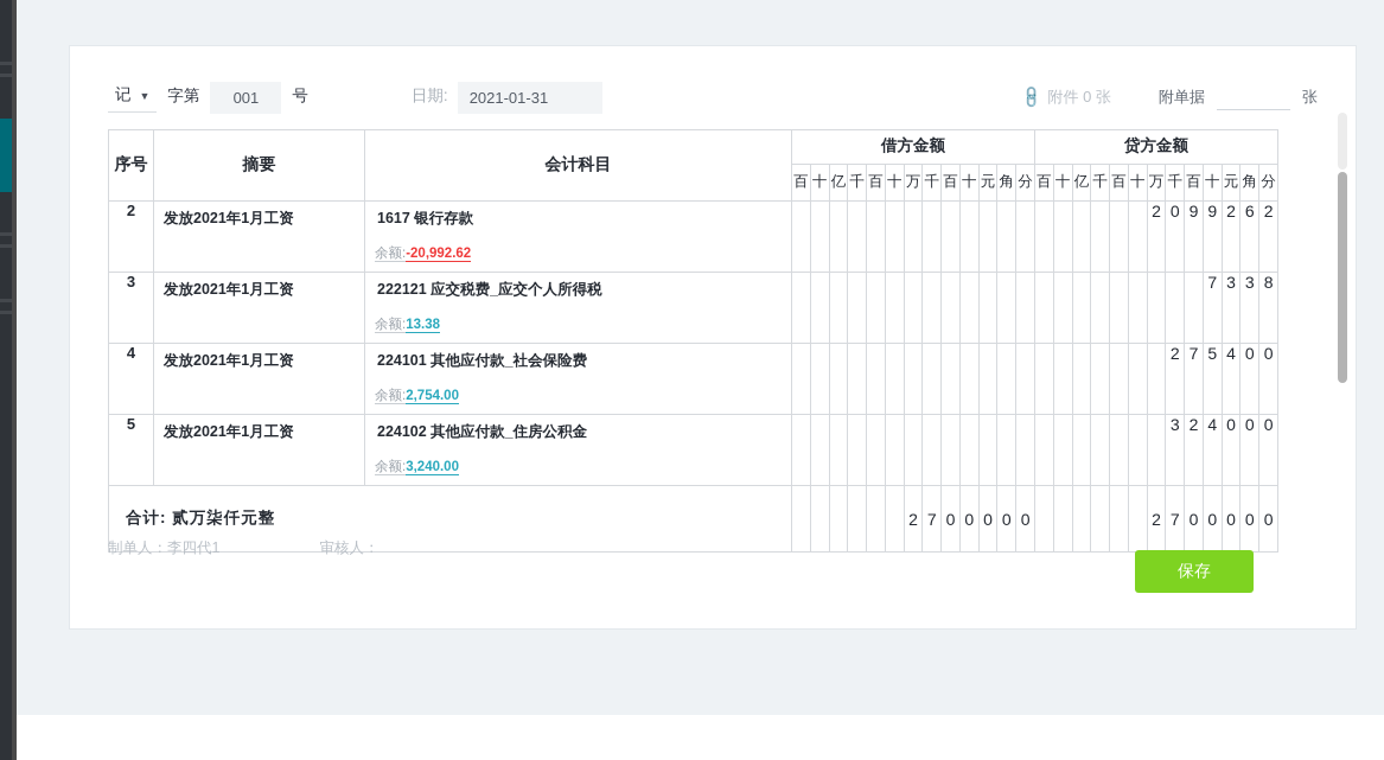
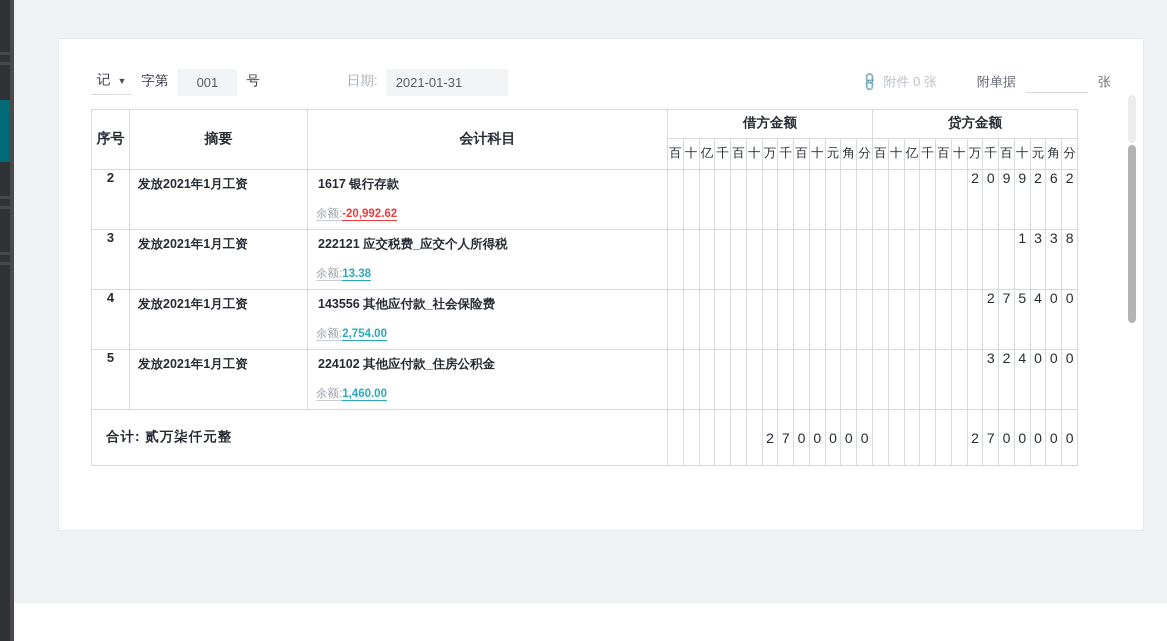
  记
  ▼
  字第
  001
  号
  日期:
  2021-01-31
  附件 0 张
  附单据
  张
  序号	摘要	会计科目	借方金额	贷方金额
  百	十	亿	千	百	十	万	千	百	十	元	角	分	百	十	亿	千	百	十	万	千	百	十	元	角	分
  2	发放2021年1月工资	1617 银行存款余额:-20,992.62																				2	0	9	9	2	6	2
- 3	发放2021年1月工资	222121 应交税费_应交个人所得税余额:13.38																							7	3	3	8
+ 3	发放2021年1月工资	222121 应交税费_应交个人所得税余额:13.38																							1	3	3	8
- 4	发放2021年1月工资	224101 其他应付款_社会保险费余额:2,754.00																					2	7	5	4	0	0
+ 4	发放2021年1月工资	143556 其他应付款_社会保险费余额:2,754.00																					2	7	5	4	0	0
- 5	发放2021年1月工资	224102 其他应付款_住房公积金余额:3,240.00																					3	2	4	0	0	0
+ 5	发放2021年1月工资	224102 其他应付款_住房公积金余额:1,460.00																					3	2	4	0	0	0
  合计: 贰万柒仟元整							2	7	0	0	0	0	0							2	7	0	0	0	0	0
- 制单人：
- 李四代1
- 审核人：
- 保存
